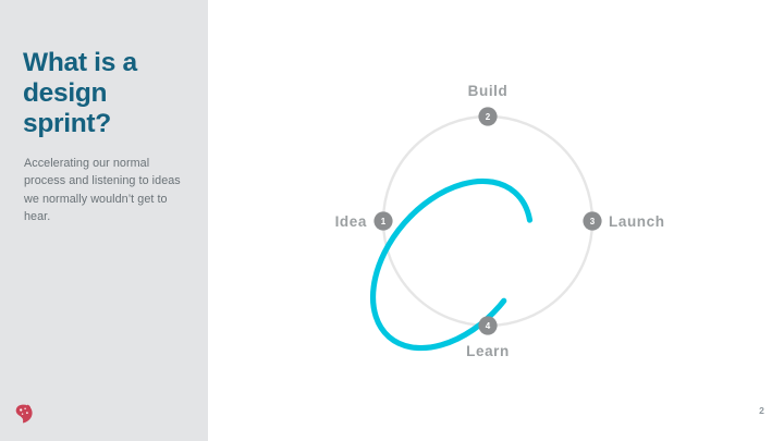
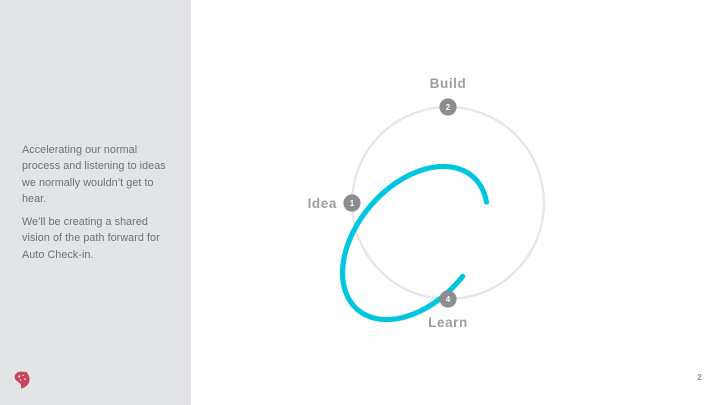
- What is a
- design
- sprint?
  Accelerating our normal process and listening to ideas we normally wouldn’t get to hear.
+ We’ll be creating a shared vision of the path forward for Auto Check-in.
  2
  2
  Build
  1
  Idea
- 3
- Launch
  4
  Learn
